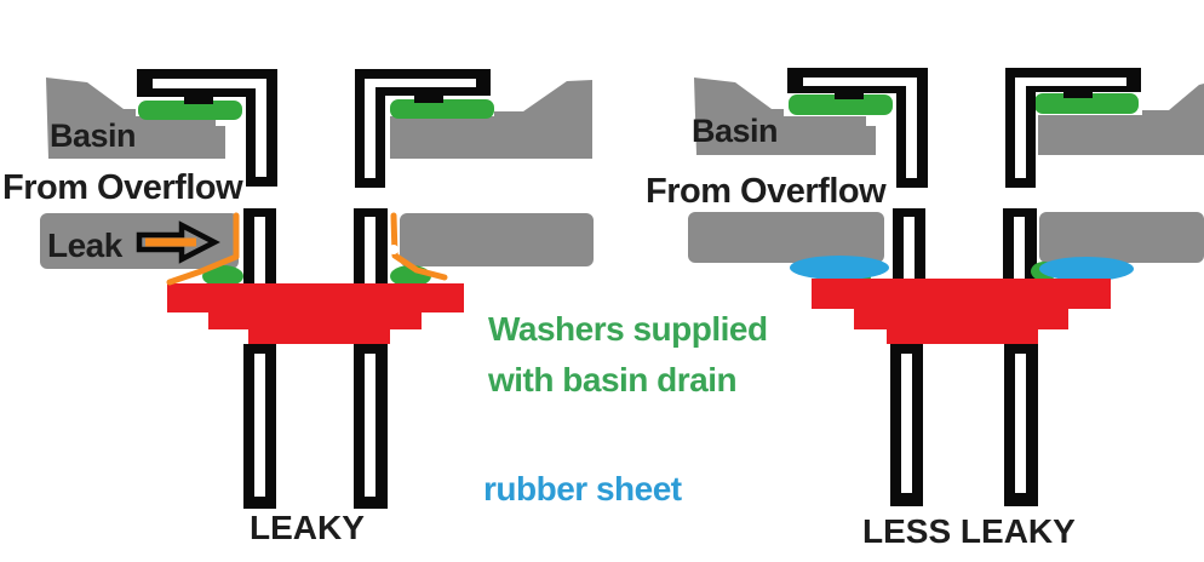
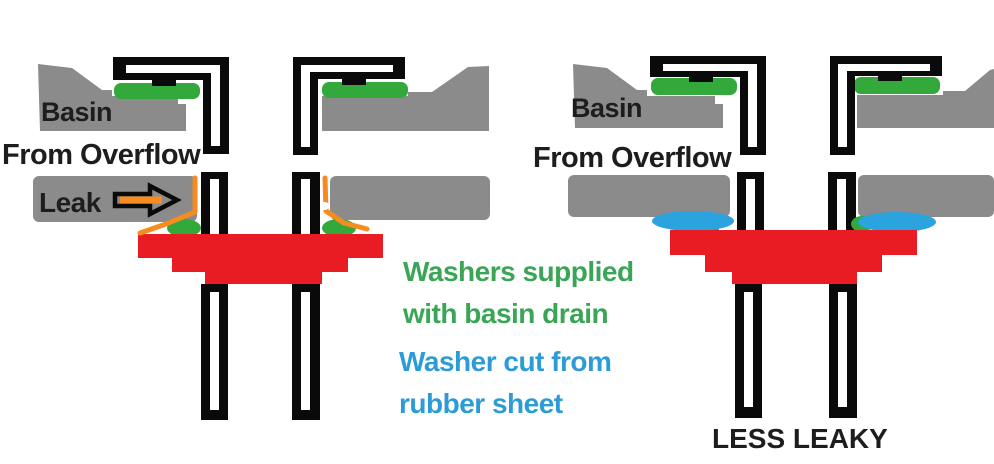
  Basin
  From Overflow
  Leak
- LEAKY
  Basin
  From Overflow
  LESS LEAKY
  Washers supplied
  with basin drain
+ Washer cut from
  rubber sheet
